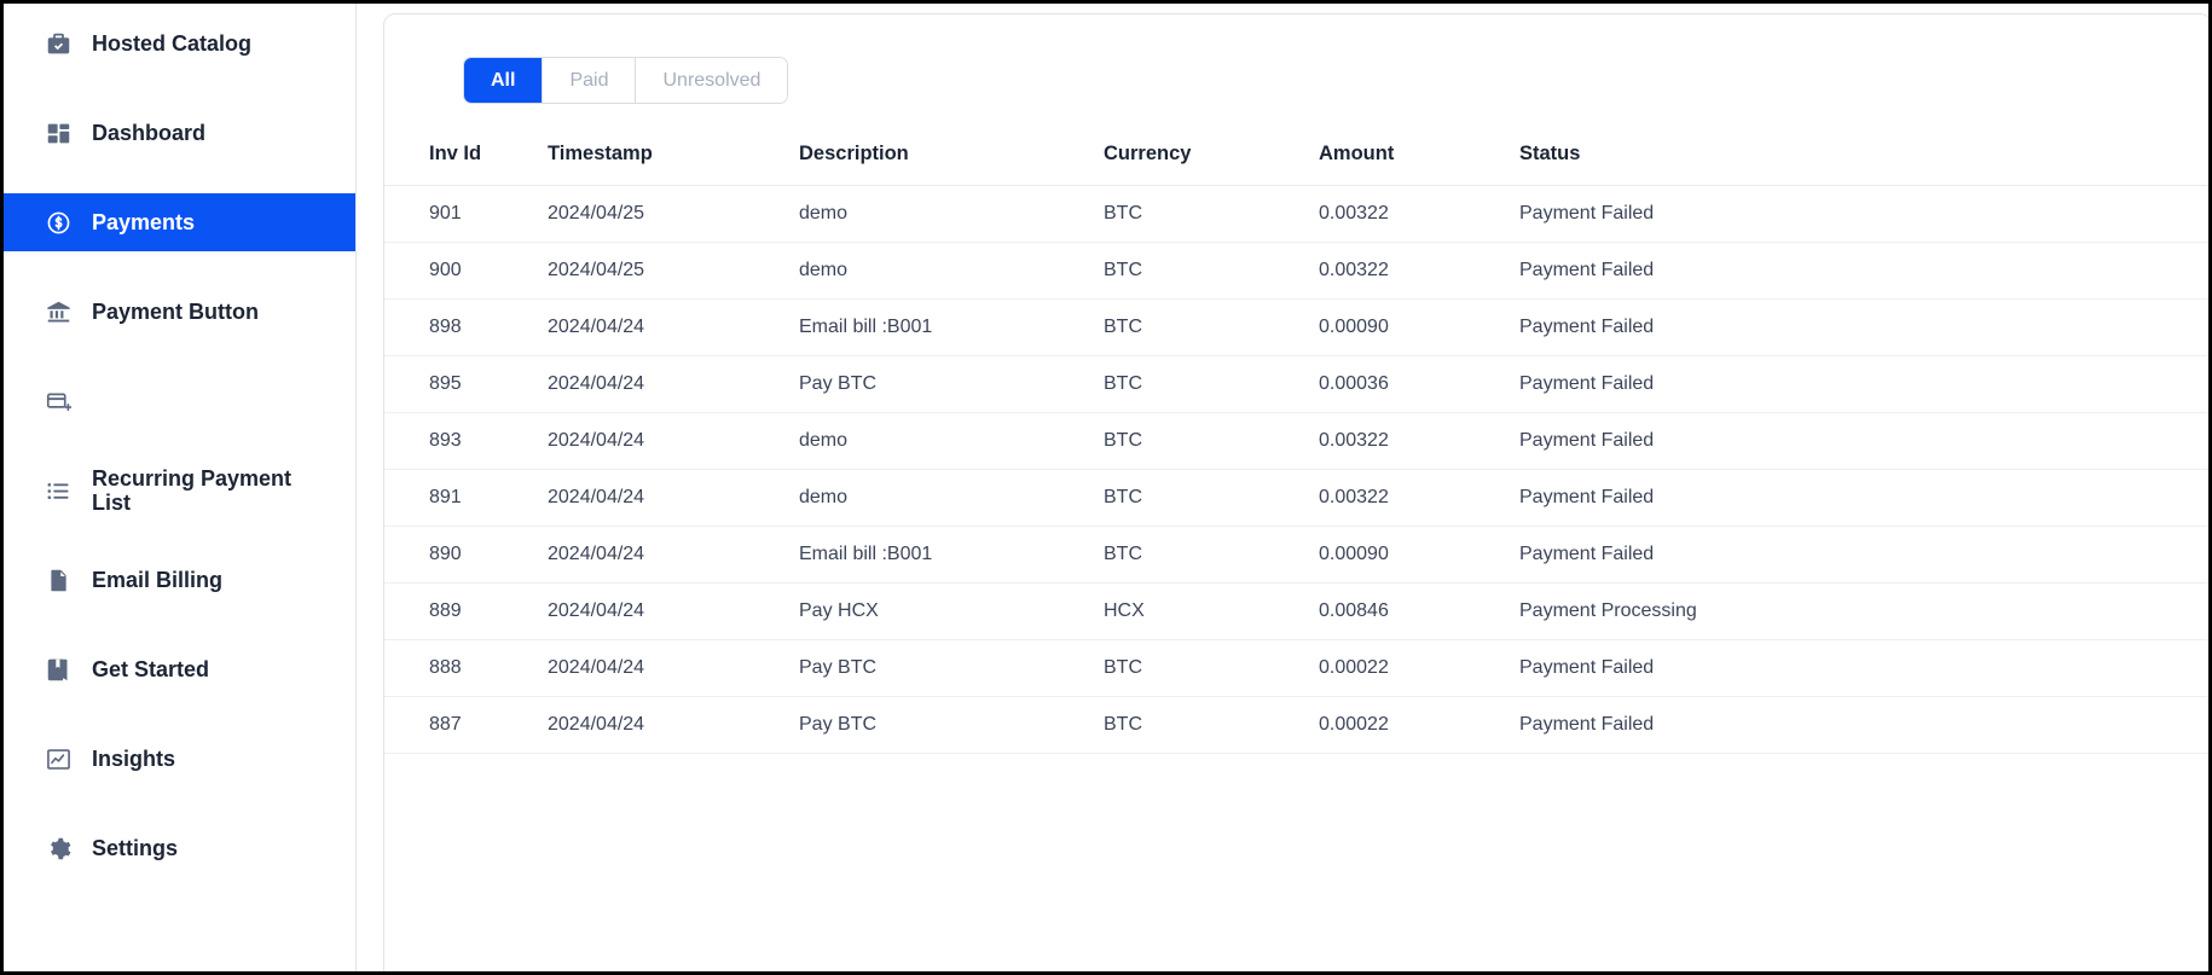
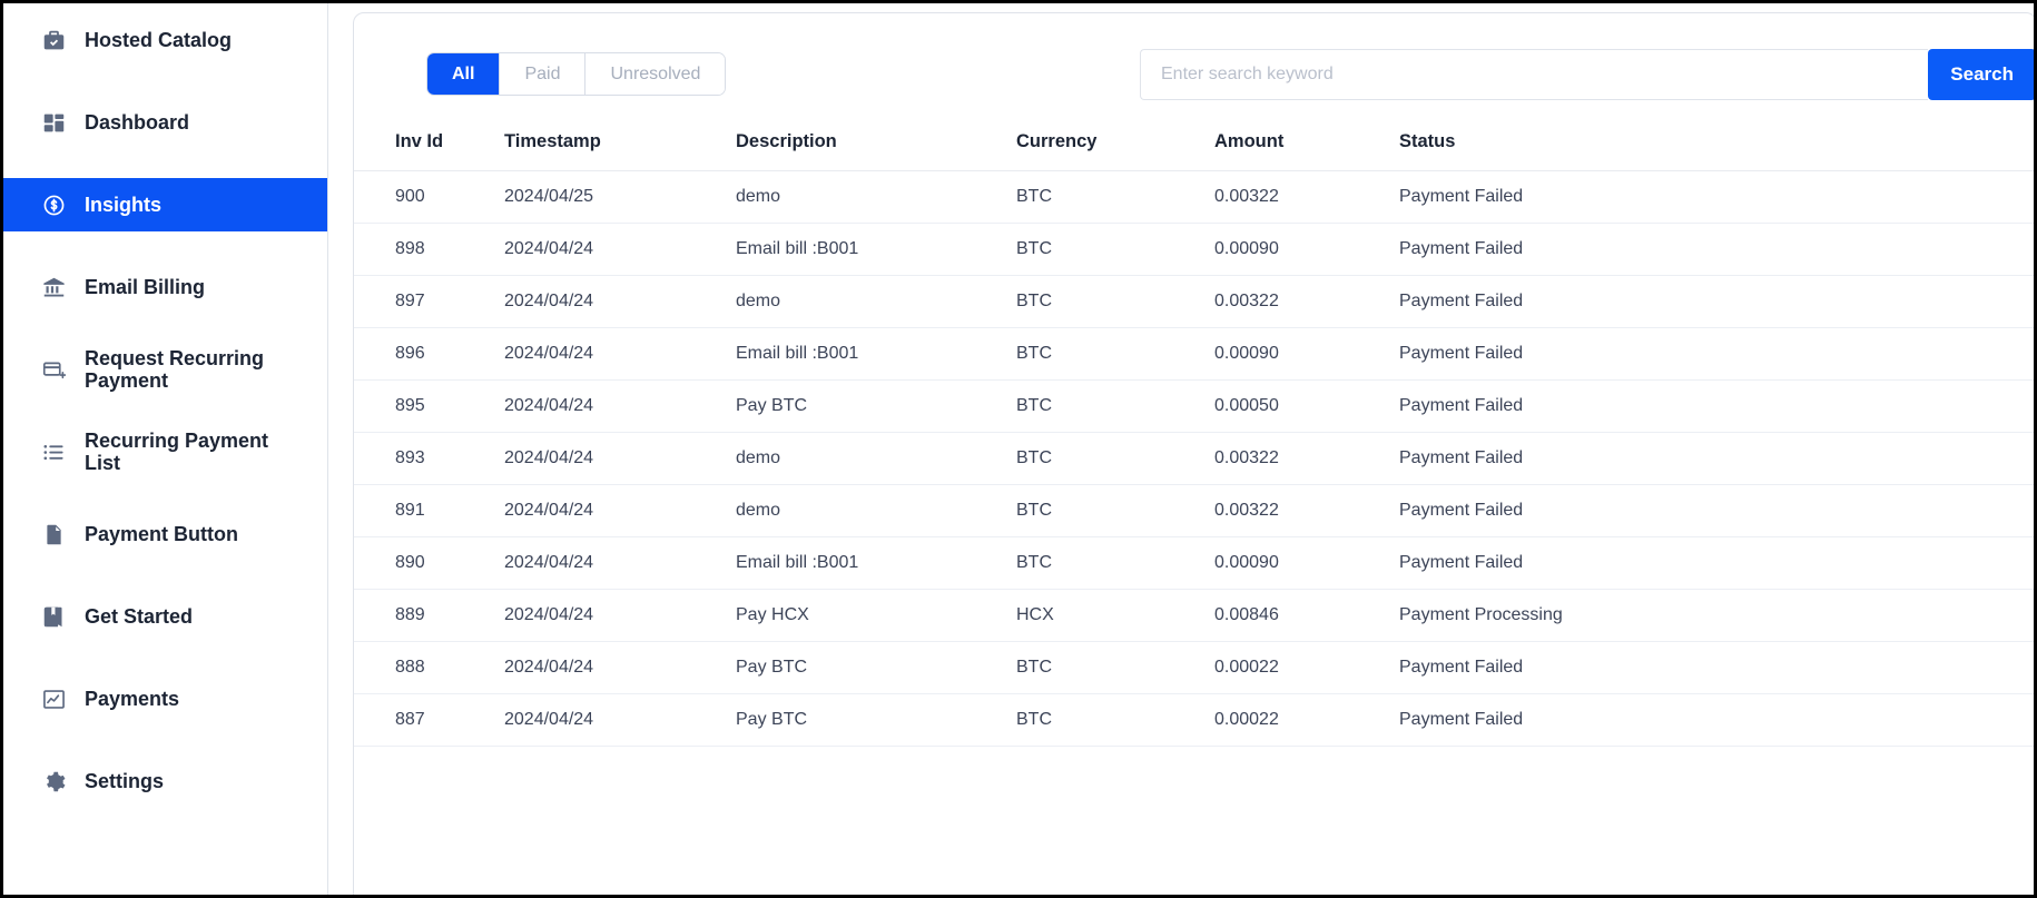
  Hosted Catalog
  Dashboard
- Payments
+ Insights
- Payment Button
+ Email Billing
+ Request Recurring
+ Payment
  Recurring Payment
  List
- Email Billing
+ Payment Button
  Get Started
- Insights
+ Payments
  Settings
  All
  Paid
  Unresolved
+ Enter search keyword
+ Search
  Inv Id	Timestamp	Description	Currency	Amount	Status
- 901	2024/04/25	demo	BTC	0.00322	Payment Failed
  900	2024/04/25	demo	BTC	0.00322	Payment Failed
  898	2024/04/24	Email bill :B001	BTC	0.00090	Payment Failed
+ 897	2024/04/24	demo	BTC	0.00322	Payment Failed
+ 896	2024/04/24	Email bill :B001	BTC	0.00090	Payment Failed
- 895	2024/04/24	Pay BTC	BTC	0.00036	Payment Failed
+ 895	2024/04/24	Pay BTC	BTC	0.00050	Payment Failed
  893	2024/04/24	demo	BTC	0.00322	Payment Failed
  891	2024/04/24	demo	BTC	0.00322	Payment Failed
  890	2024/04/24	Email bill :B001	BTC	0.00090	Payment Failed
  889	2024/04/24	Pay HCX	HCX	0.00846	Payment Processing
  888	2024/04/24	Pay BTC	BTC	0.00022	Payment Failed
  887	2024/04/24	Pay BTC	BTC	0.00022	Payment Failed
